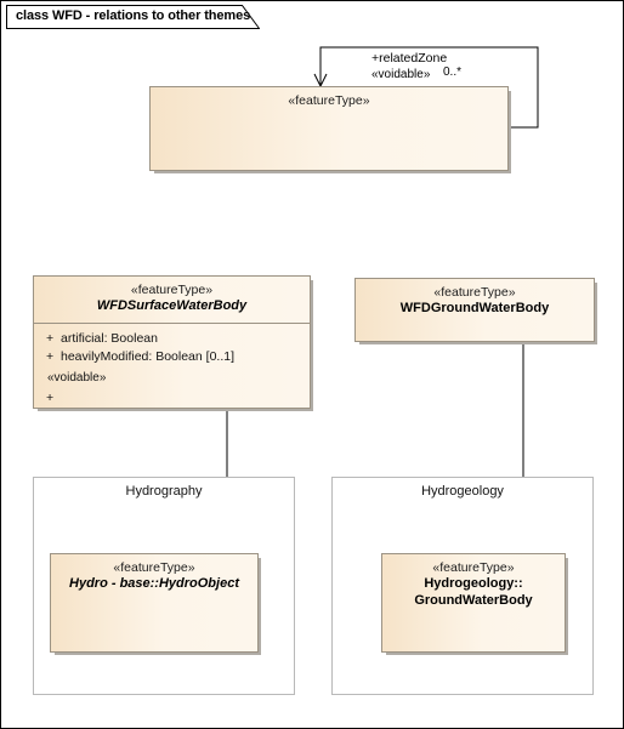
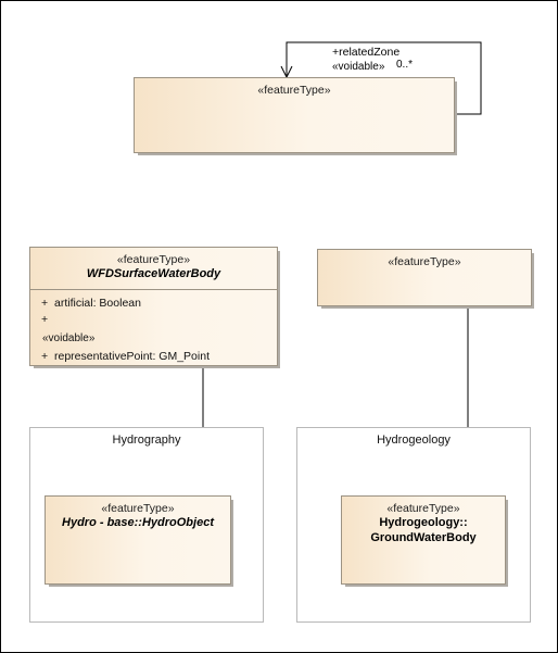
- class WFD - relations to other themes
  +relatedZone
  «voidable»
  0..*
  Hydrography
  Hydrogeology
  «featureType»
  «featureType»
  WFDSurfaceWaterBody
  +
  artificial: Boolean
  +
- heavilyModified: Boolean [0..1]
  «voidable»
  +
+ representativePoint: GM_Point
  «featureType»
- WFDGroundWaterBody
  «featureType»
  Hydro - base::HydroObject
  «featureType»
  Hydrogeology::
  GroundWaterBody
